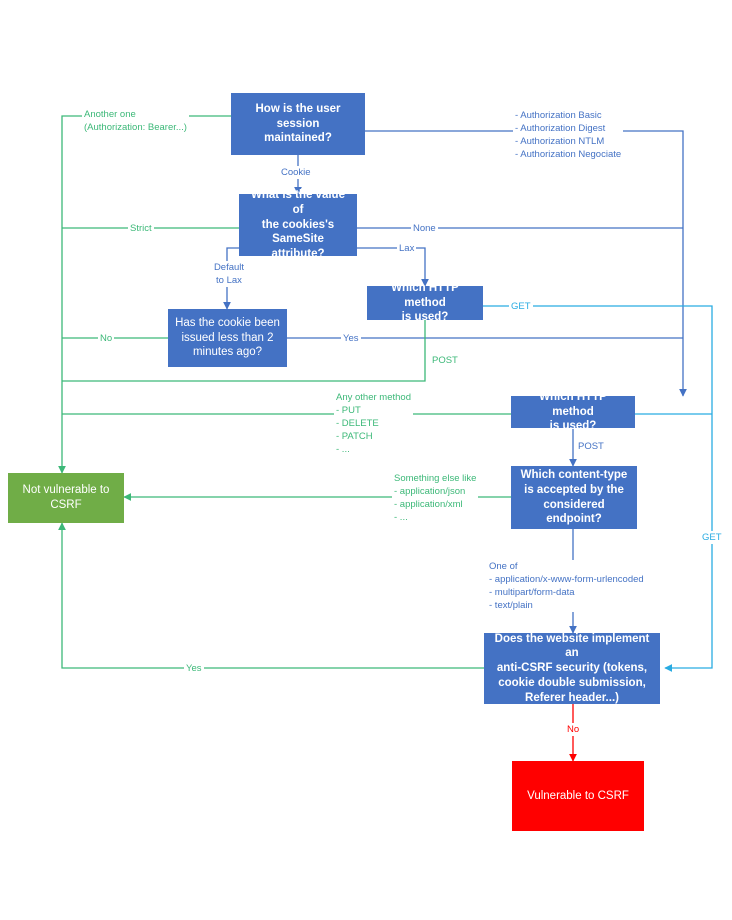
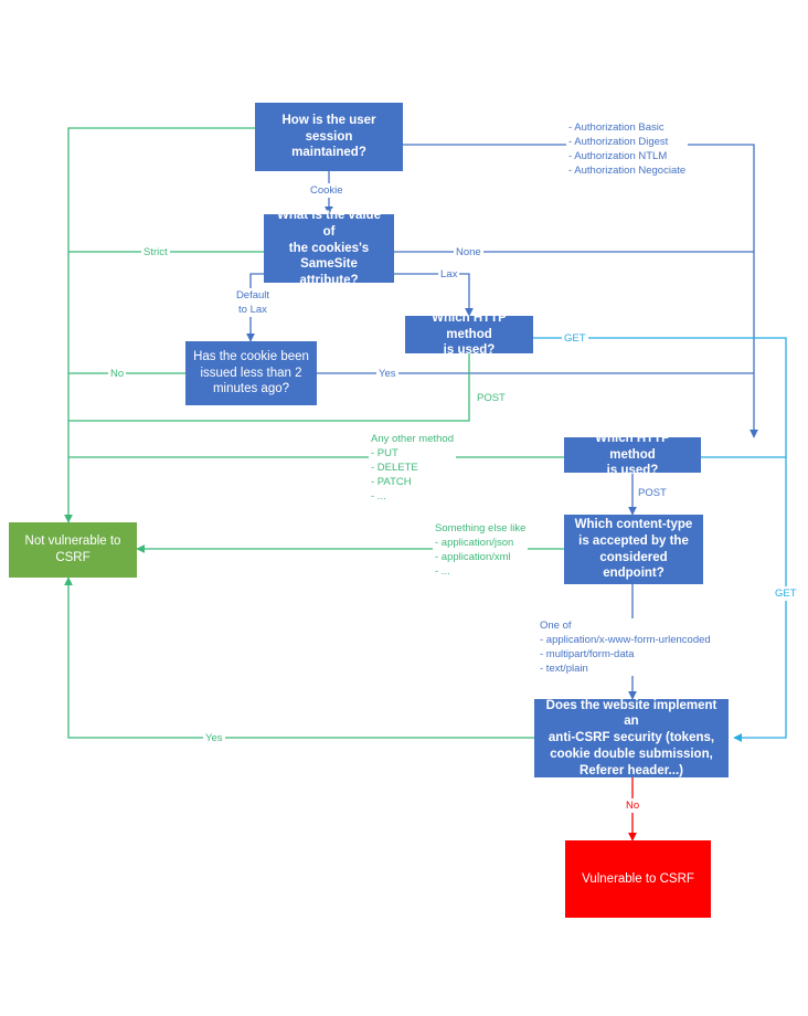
  How is the user session
  maintained?
  What is the value of
  the cookies's
  SameSite attribute?
  Which HTTP method
  is used?
  Has the cookie been
  issued less than 2
  minutes ago?
  Which HTTP method
  is used?
  Which content-type
  is accepted by the
  considered endpoint?
  Does the website implement an
  anti-CSRF security (tokens,
  cookie double submission,
  Referer header...)
  Not vulnerable to
  CSRF
  Vulnerable to CSRF
- Another one
- (Authorization: Bearer...)
  - Authorization Basic
  - Authorization Digest
  - Authorization NTLM
  - Authorization Negociate
  Cookie
  Strict
  None
  Lax
  Default
  to Lax
  No
  Yes
  GET
  POST
  Any other method
  - PUT
  - DELETE
  - PATCH
  - ...
  GET
  POST
  Something else like
  - application/json
  - application/xml
  - ...
  One of
  - application/x-www-form-urlencoded
  - multipart/form-data
  - text/plain
  Yes
  No
